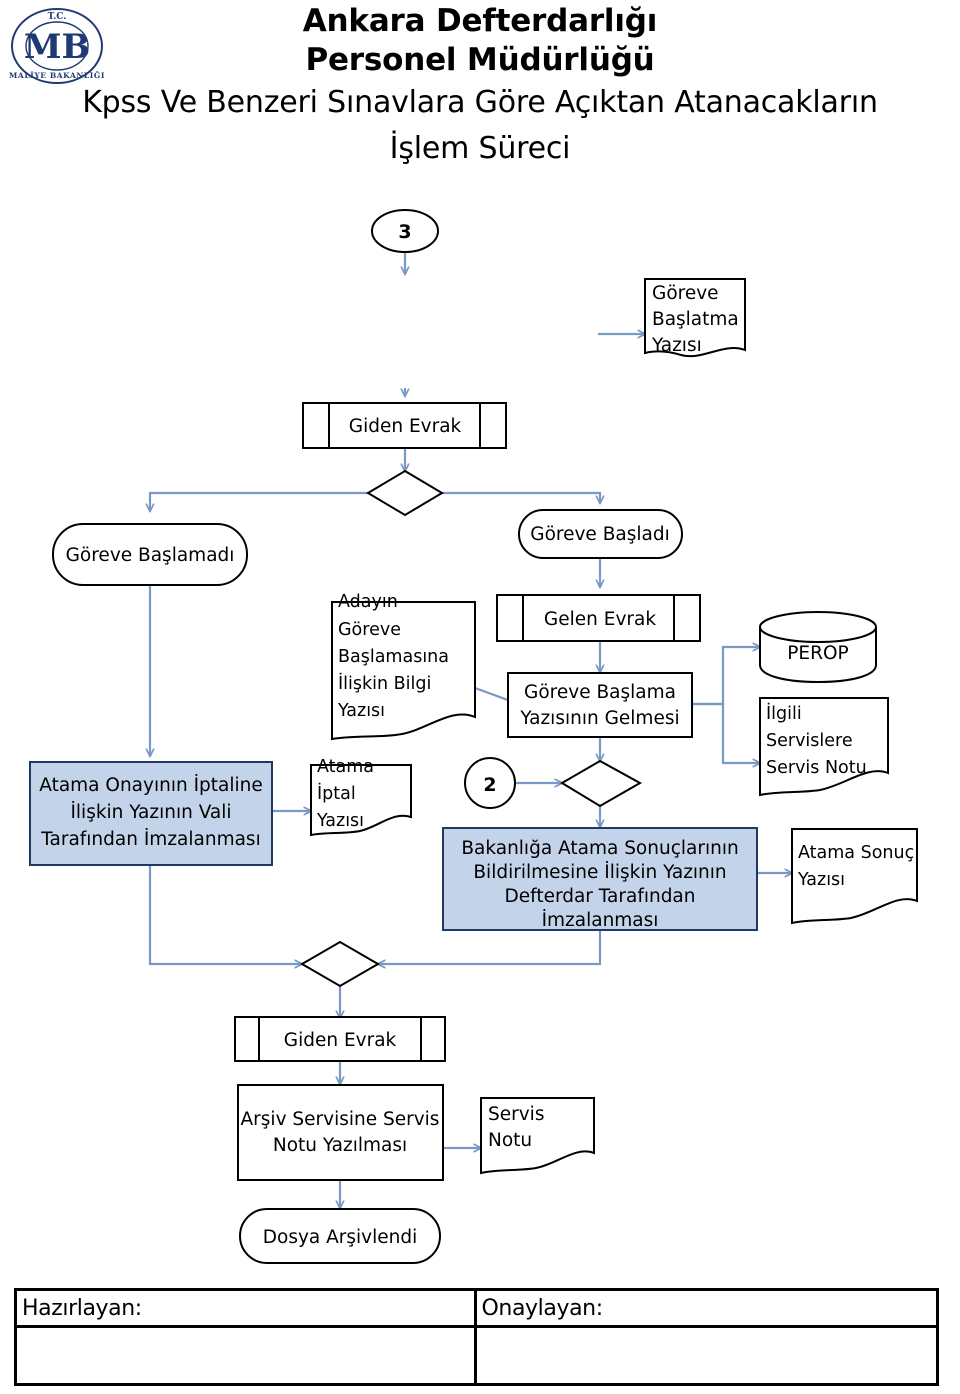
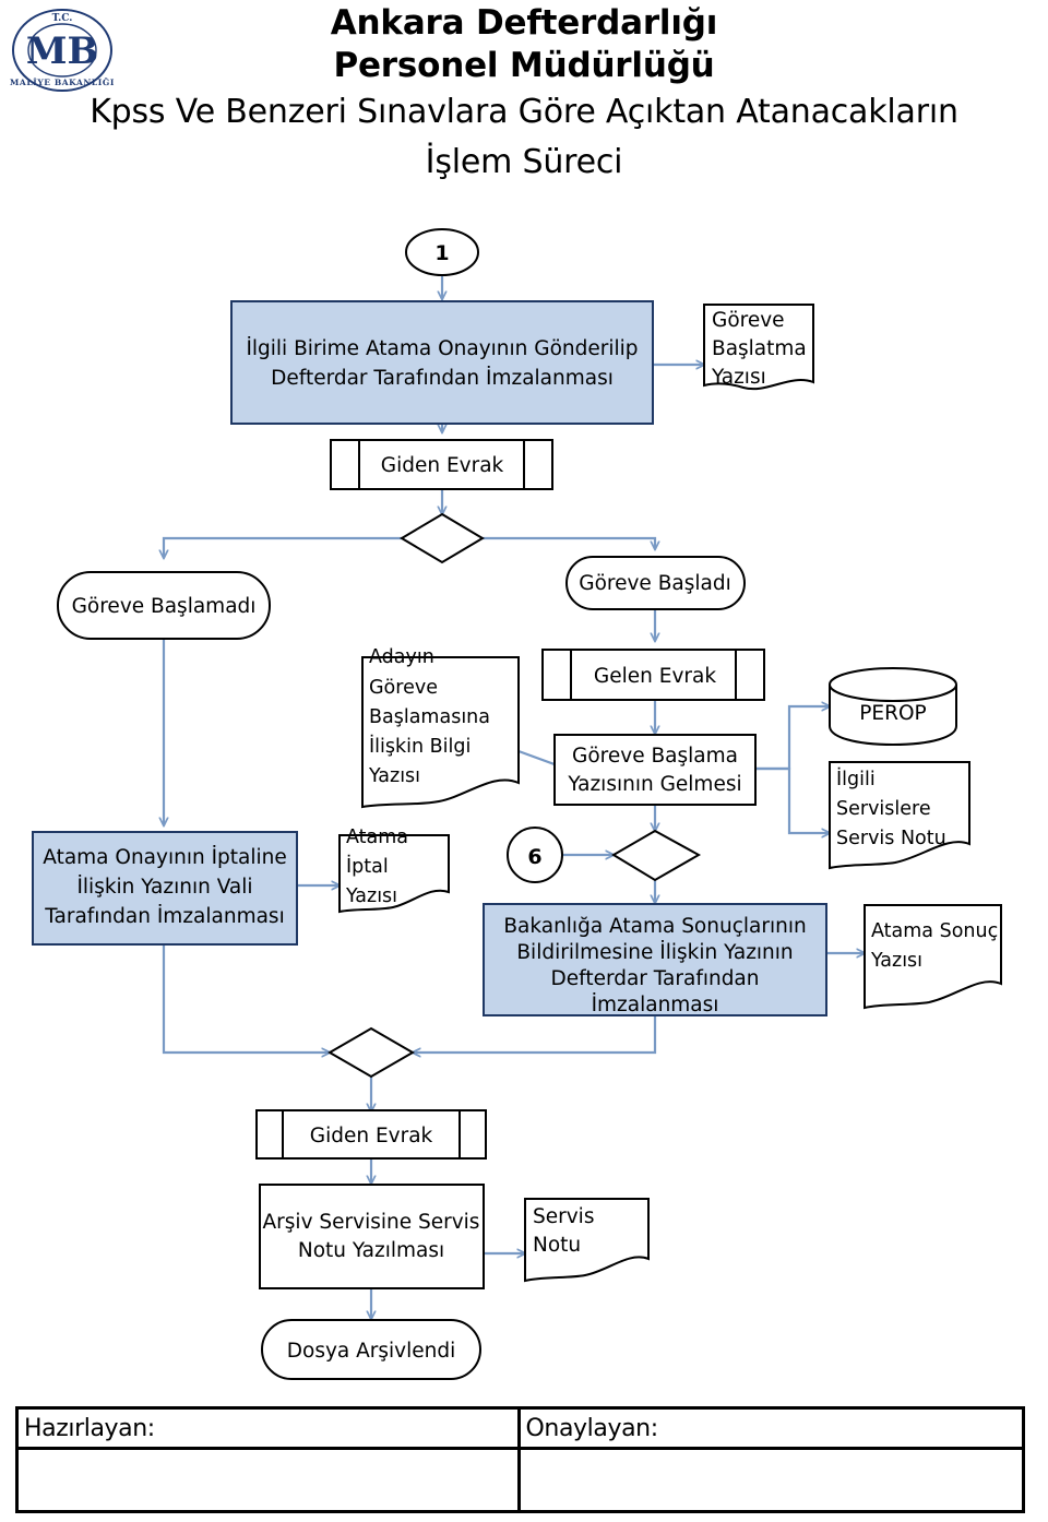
  T.C.
  MB
  MALİYE BAKANLIĞI
  Ankara Defterdarlığı
  Personel Müdürlüğü
  Kpss Ve Benzeri Sınavlara Göre Açıktan Atanacakların
  İşlem Süreci
- 3
+ 1
+ İlgili Birime Atama Onayının Gönderilip
+ Defterdar Tarafından İmzalanması
  Göreve
  Başlatma
  Yazısı
  Giden Evrak
  Göreve Başlamadı
  Göreve Başladı
  Adayın
  Göreve
  Başlamasına
  İlişkin Bilgi
  Yazısı
  Gelen Evrak
  Göreve Başlama
  Yazısının Gelmesi
  PEROP
  İlgili
  Servislere
  Servis Notu
  Atama Onayının İptaline
  İlişkin Yazının Vali
  Tarafından İmzalanması
  Atama
  İptal
  Yazısı
- 2
+ 6
  Bakanlığa Atama Sonuçlarının
  Bildirilmesine İlişkin Yazının
  Defterdar Tarafından
  İmzalanması
  Atama Sonuç
  Yazısı
  Giden Evrak
  Arşiv Servisine Servis
  Notu Yazılması
  Servis
  Notu
  Dosya Arşivlendi
  Hazırlayan:
  Onaylayan:
